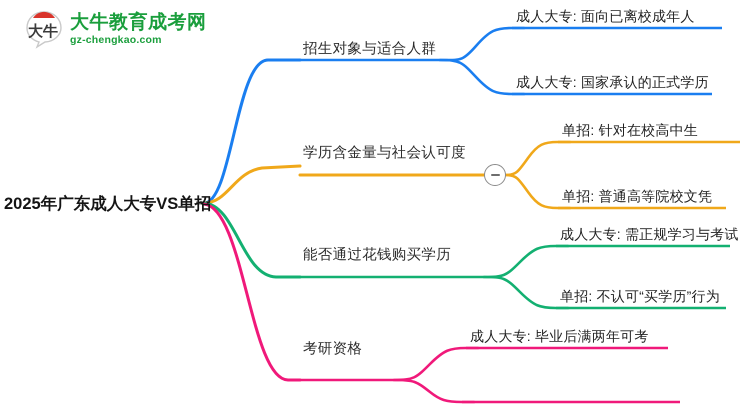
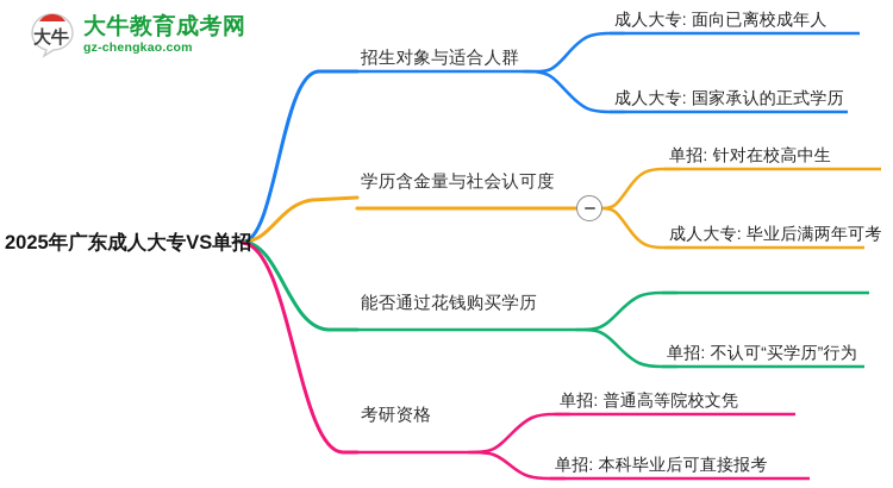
  大牛
  大牛教育成考网
  gz-chengkao.com
  2025年广东成人大专VS单招
  招生对象与适合人群
  成人大专: 面向已离校成年人
  成人大专: 国家承认的正式学历
  学历含金量与社会认可度
  单招: 针对在校高中生
- 单招: 普通高等院校文凭
+ 成人大专: 毕业后满两年可考
  能否通过花钱购买学历
- 成人大专: 需正规学习与考试
  单招: 不认可“买学历”行为
  考研资格
- 成人大专: 毕业后满两年可考
+ 单招: 普通高等院校文凭
+ 单招: 本科毕业后可直接报考
